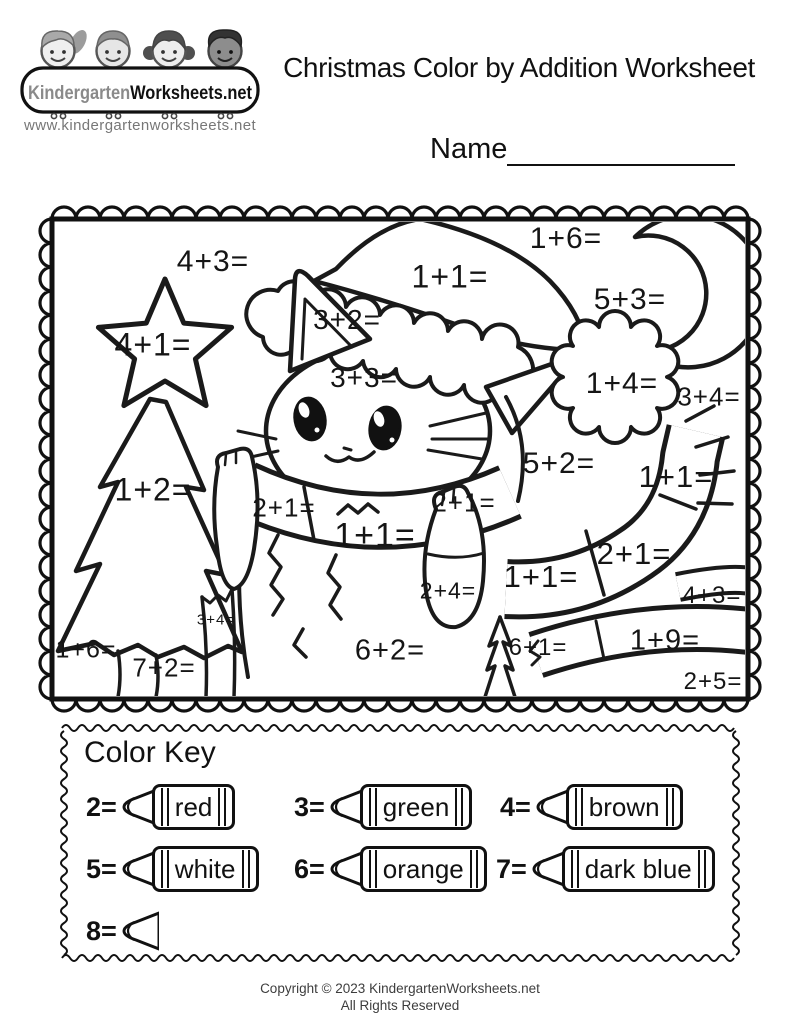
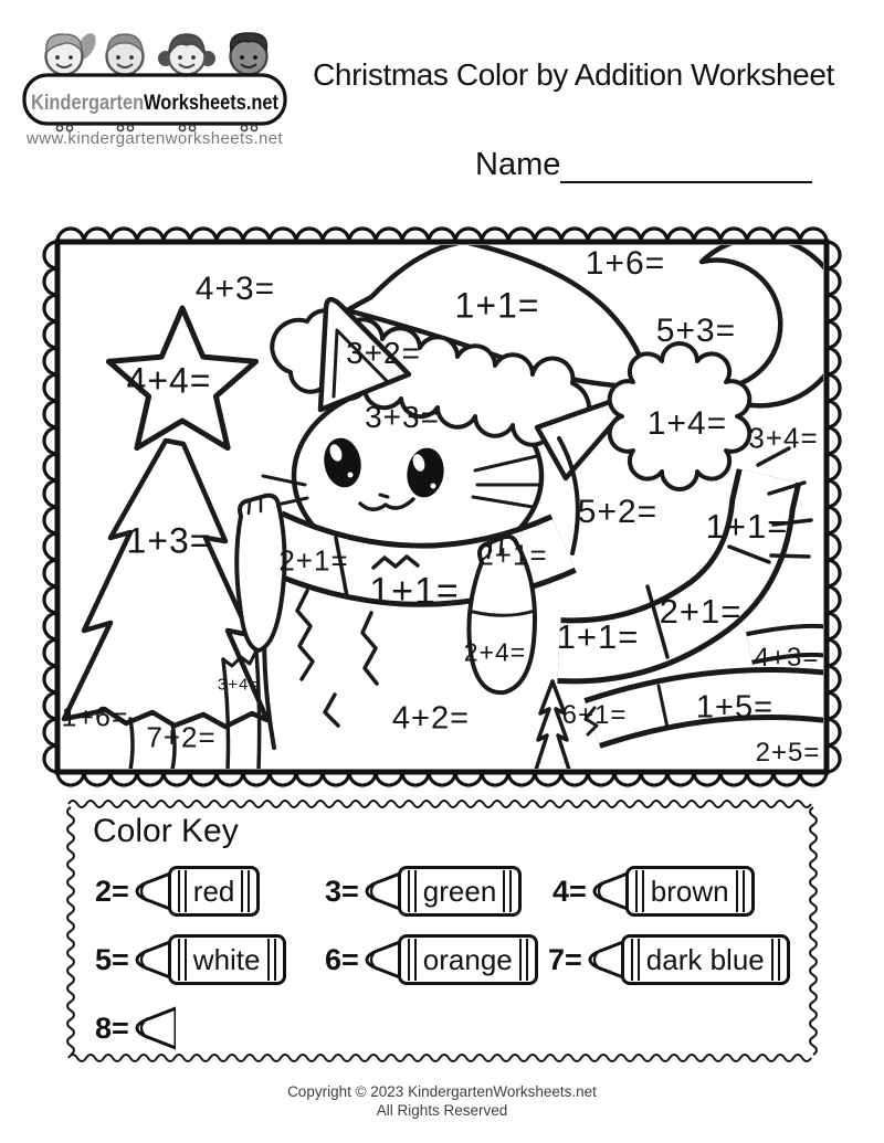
  KindergartenWorksheets.net
  www.kindergartenworksheets.net
  Christmas Color by Addition Worksheet
  Name
  4+3=
  1+6=
  1+1=
  5+3=
  3+2=
- 4+1=
+ 4+4=
  3+3=
  1+4=
  3+4=
- 1+2=
+ 1+3=
  5+2=
  1+1=
  2+1=
  2+1=
  1+1=
  2+1=
  1+1=
  2+4=
  3+4=
  4+3=
- 1+9=
+ 1+5=
  6+1=
  1+6=
  7+2=
- 6+2=
+ 4+2=
  2+5=
  Color Key
  2=
  red
  3=
  green
  4=
  brown
  5=
  white
  6=
  orange
  7=
  dark blue
  8=
  Copyright © 2023 KindergartenWorksheets.net
  All Rights Reserved
